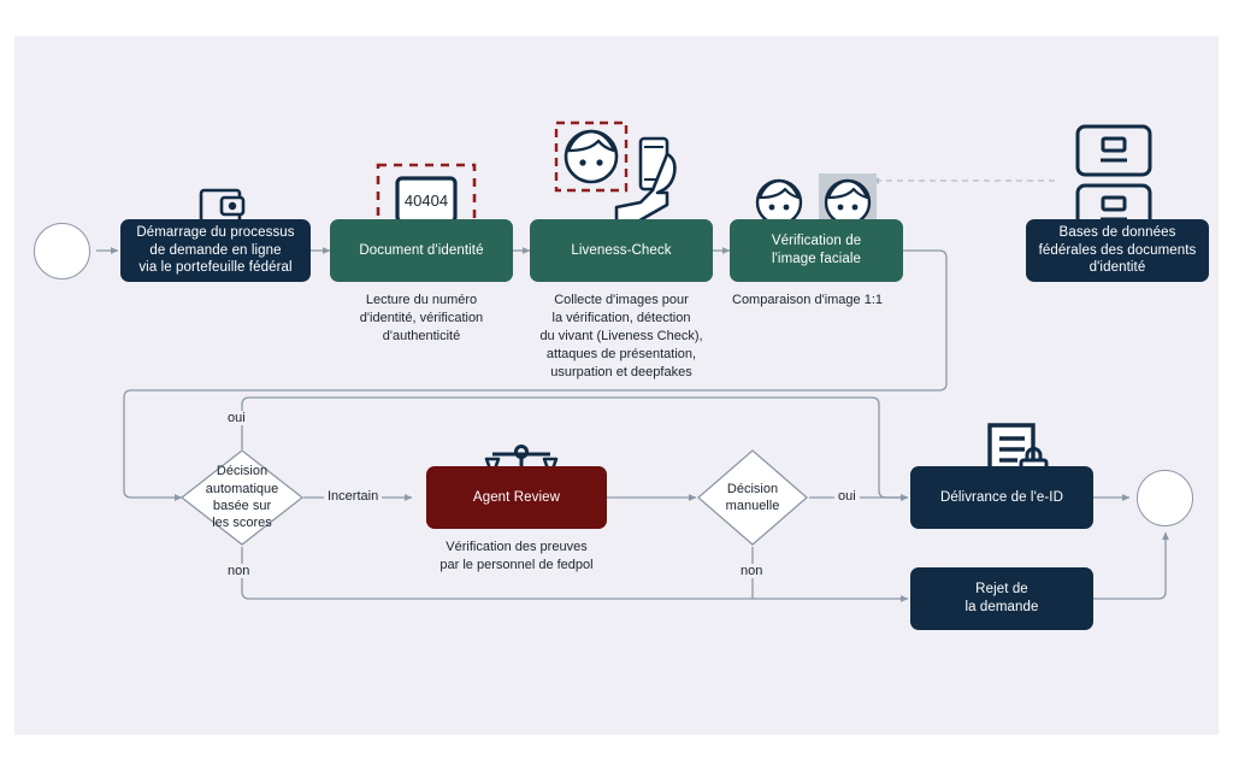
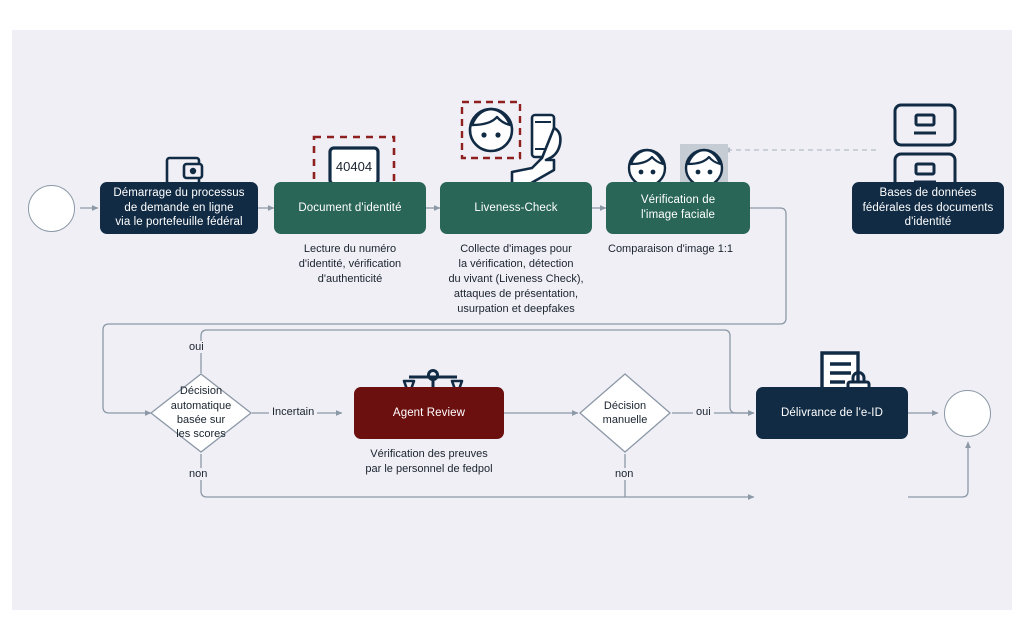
  40404
  Démarrage du processus
  de demande en ligne
  via le portefeuille fédéral
  Document d'identité
  Lecture du numéro
  d'identité, vérification
  d'authenticité
  Liveness-Check
  Collecte d'images pour
  la vérification, détection
  du vivant (Liveness Check),
  attaques de présentation,
  usurpation et deepfakes
  Vérification de
  l'image faciale
  Comparaison d'image 1:1
  Bases de données
  fédérales des documents
  d'identité
  Décision
  automatique
  basée sur
  les scores
  Agent Review
  Vérification des preuves
  par le personnel de fedpol
  Décision
  manuelle
  Délivrance de l'e-ID
- Rejet de
- la demande
  oui
  non
  Incertain
  oui
  non
